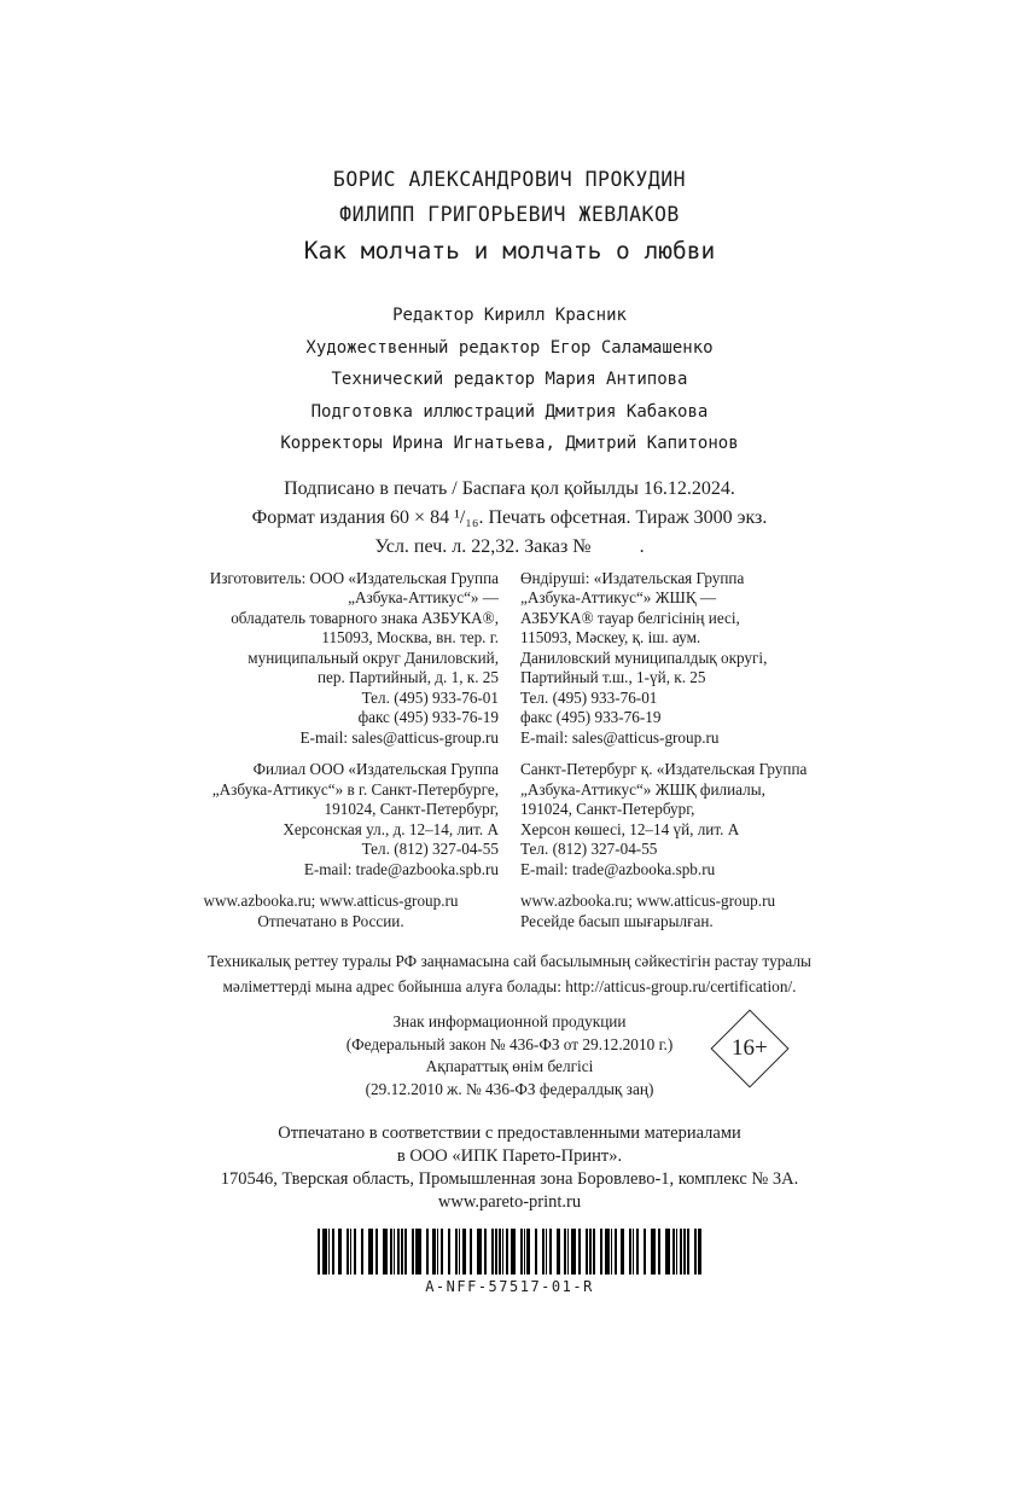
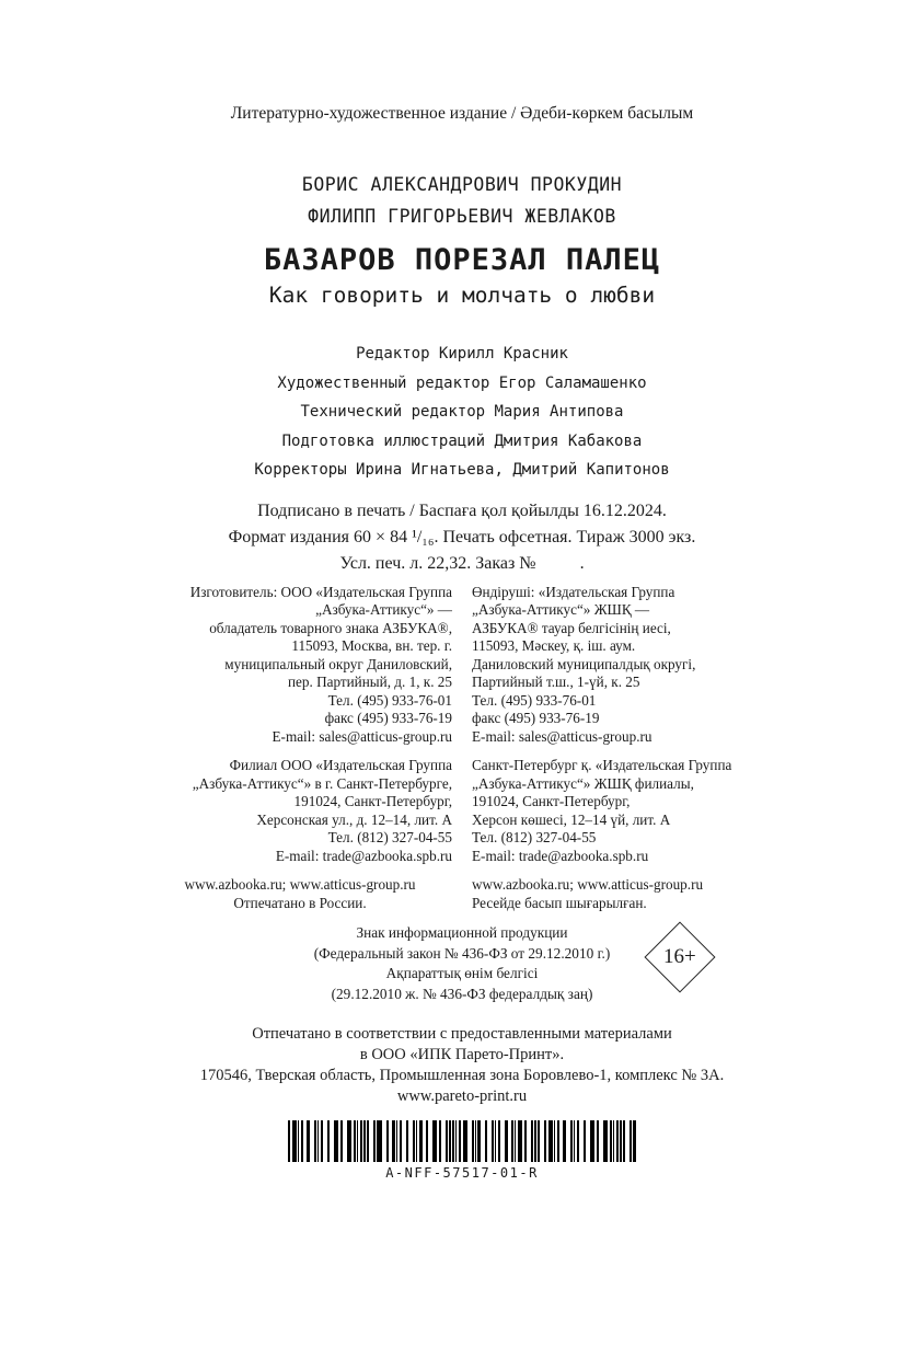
+ Литературно-художественное издание / Әдеби-көркем басылым
  БОРИС АЛЕКСАНДРОВИЧ ПРОКУДИН
  ФИЛИПП ГРИГОРЬЕВИЧ ЖЕВЛАКОВ
+ БАЗАРОВ ПОРЕЗАЛ ПАЛЕЦ
- Как молчать и молчать о любви
+ Как говорить и молчать о любви
  Редактор Кирилл Красник
  Художественный редактор Егор Саламашенко
  Технический редактор Мария Антипова
  Подготовка иллюстраций Дмитрия Кабакова
  Корректоры Ирина Игнатьева, Дмитрий Капитонов
  Подписано в печать / Баспаға қол қойылды 16.12.2024.
  Формат издания 60 × 84 ¹/₁₆. Печать офсетная. Тираж 3000 экз.
  Усл. печ. л. 22,32. Заказ № .
  Изготовитель: ООО «Издательская Группа
  „Азбука-Аттикус“» —
  обладатель товарного знака АЗБУКА®,
  115093, Москва, вн. тер. г.
  муниципальный округ Даниловский,
  пер. Партийный, д. 1, к. 25
  Тел. (495) 933-76-01
  факс (495) 933-76-19
  E-mail: sales@atticus-group.ru
  Филиал ООО «Издательская Группа
  „Азбука-Аттикус“» в г. Санкт-Петербурге,
  191024, Санкт-Петербург,
  Херсонская ул., д. 12–14, лит. А
  Тел. (812) 327-04-55
  E-mail: trade@azbooka.spb.ru
  www.azbooka.ru; www.atticus-group.ru
  Отпечатано в России.
  Өндіруші: «Издательская Группа
  „Азбука-Аттикус“» ЖШҚ —
  АЗБУКА® тауар белгісінің иесі,
  115093, Мәскеу, қ. іш. аум.
  Даниловский муниципалдық округі,
  Партийный т.ш., 1-үй, к. 25
  Тел. (495) 933-76-01
  факс (495) 933-76-19
  E-mail: sales@atticus-group.ru
  Санкт-Петербург қ. «Издательская Группа
  „Азбука-Аттикус“» ЖШҚ филиалы,
  191024, Санкт-Петербург,
  Херсон көшесі, 12–14 үй, лит. А
  Тел. (812) 327-04-55
  E-mail: trade@azbooka.spb.ru
  www.azbooka.ru; www.atticus-group.ru
  Ресейде басып шығарылған.
- Техникалық реттеу туралы РФ заңнамасына сай басылымның сәйкестігін растау туралы
- мәліметтерді мына адрес бойынша алуға болады: http://atticus-group.ru/certification/.
  Знак информационной продукции
  (Федеральный закон № 436-ФЗ от 29.12.2010 г.)
  Ақпараттық өнім белгісі
  (29.12.2010 ж. № 436-ФЗ федералдық заң)
  Отпечатано в соответствии с предоставленными материалами
  в ООО «ИПК Парето-Принт».
  170546, Тверская область, Промышленная зона Боровлево-1, комплекс № 3А.
  www.pareto-print.ru
  A-NFF-57517-01-R
